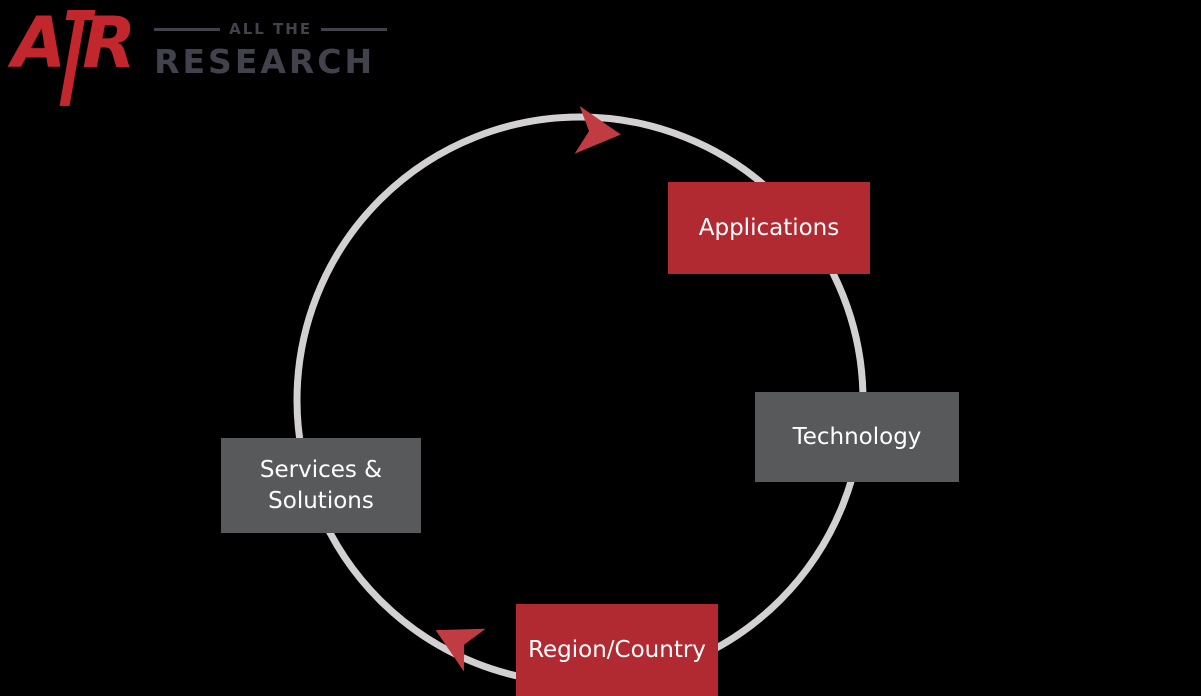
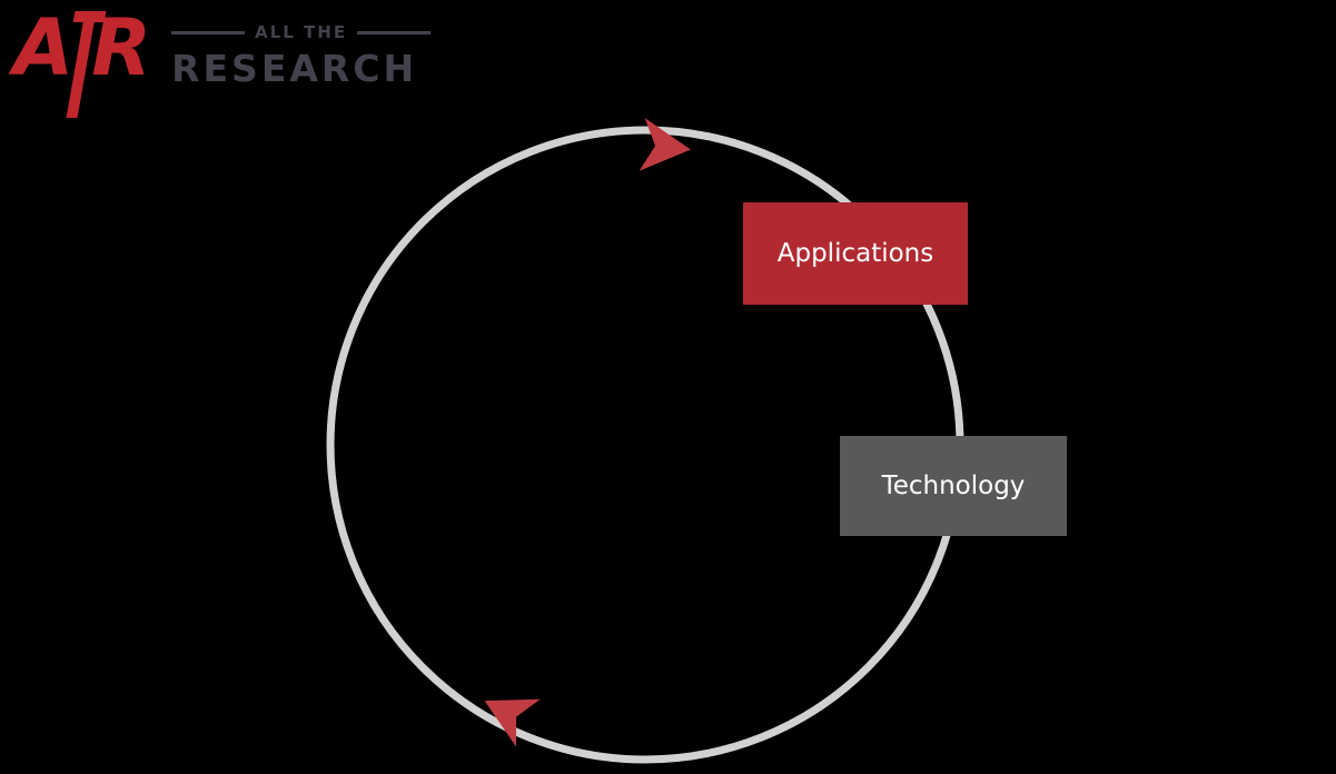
  A
  R
  ALL THE
  RESEARCH
  Applications
  Technology
- Region/Country
- Services &
- Solutions
